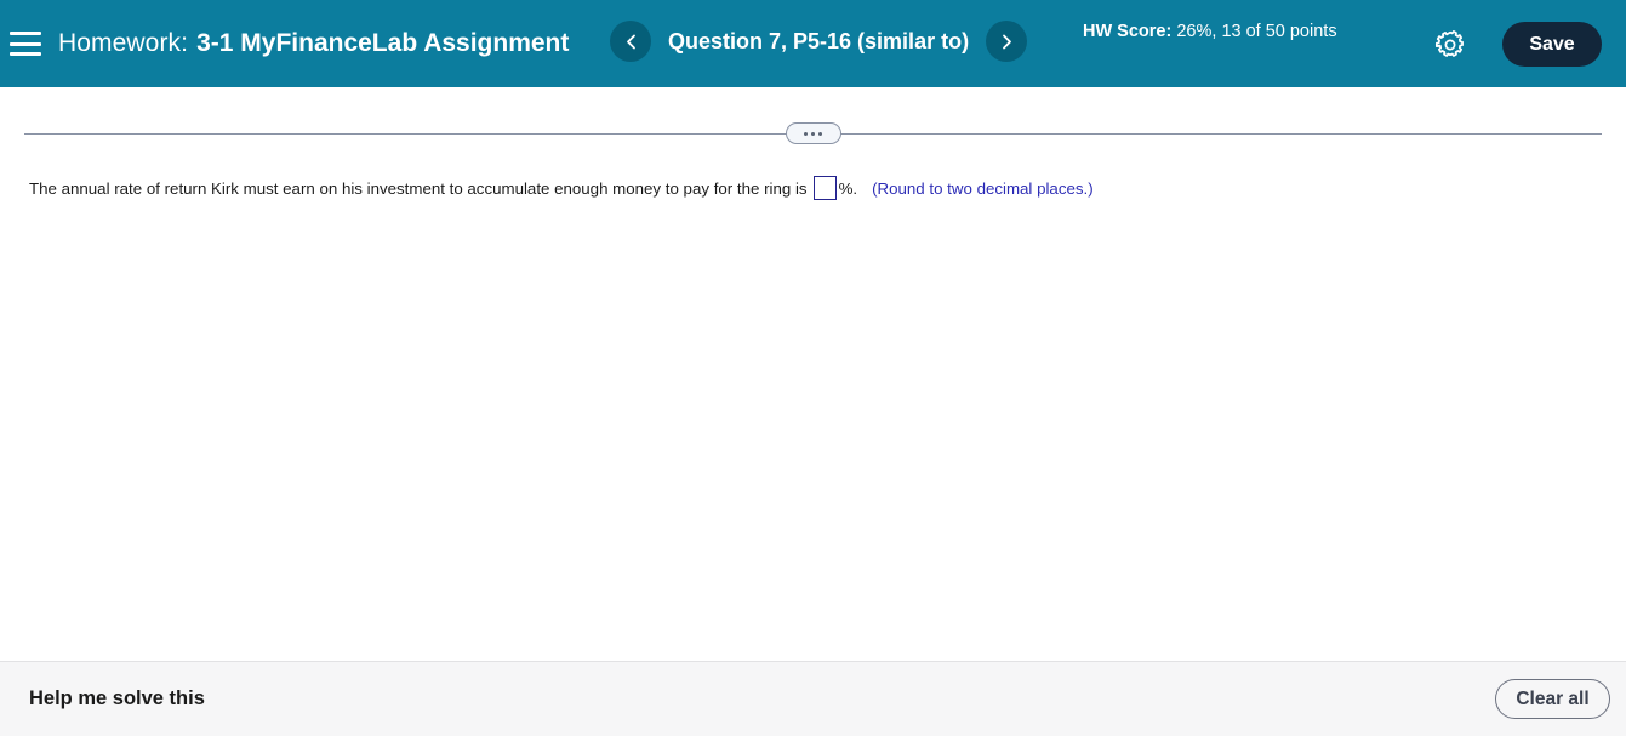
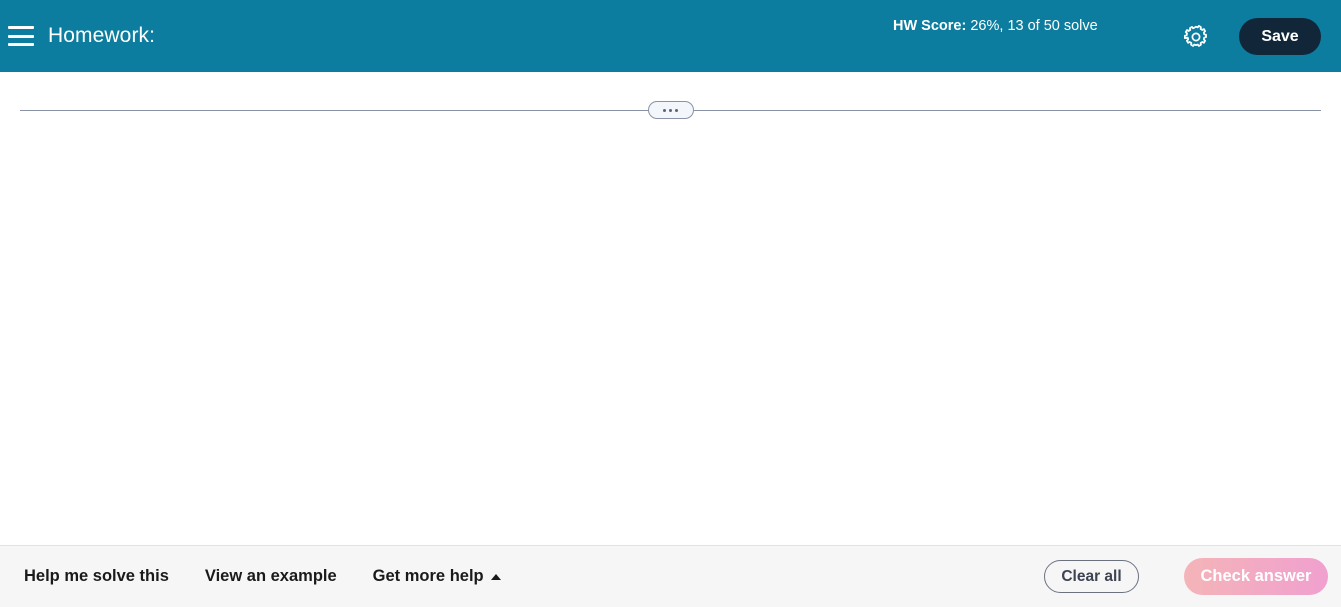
  Homework:
- 3-1 MyFinanceLab Assignment
- Question 7, P5-16 (similar to)
- HW Score: 26%, 13 of 50 points
+ HW Score: 26%, 13 of 50 solve
  Save
- The annual rate of return Kirk must earn on his investment to accumulate enough money to pay for the ring is
- %.
- (Round to two decimal places.)
  Help me solve this
+ View an example
+ Get more help
  Clear all
+ Check answer
